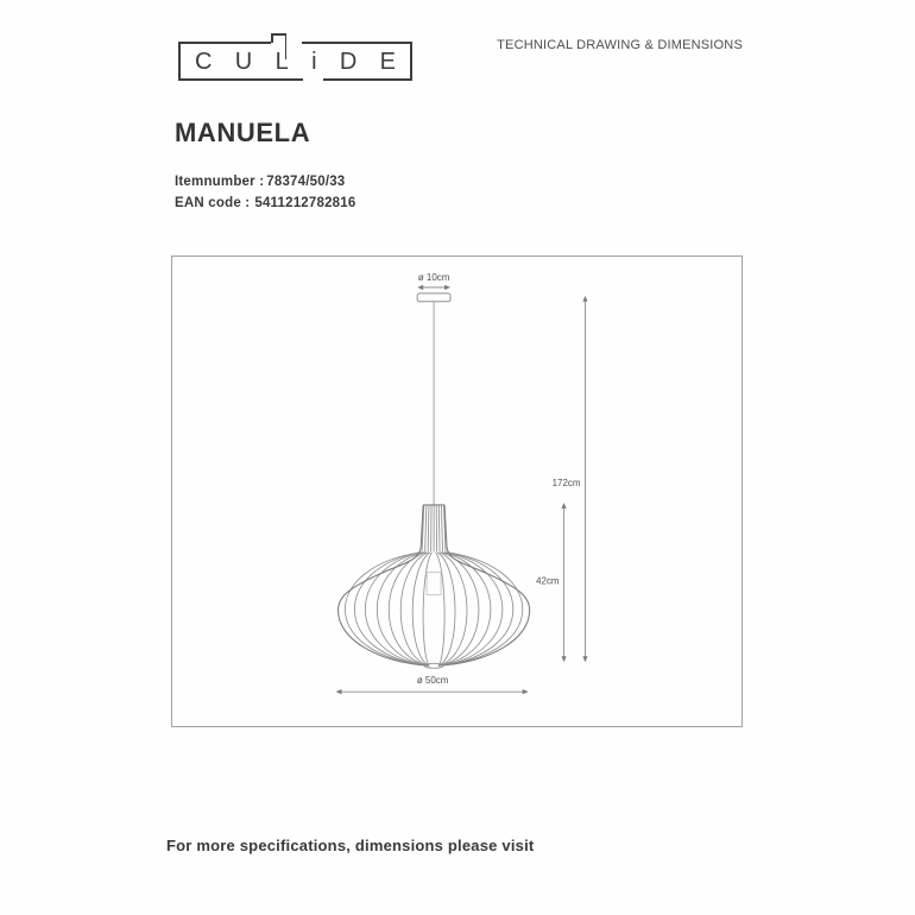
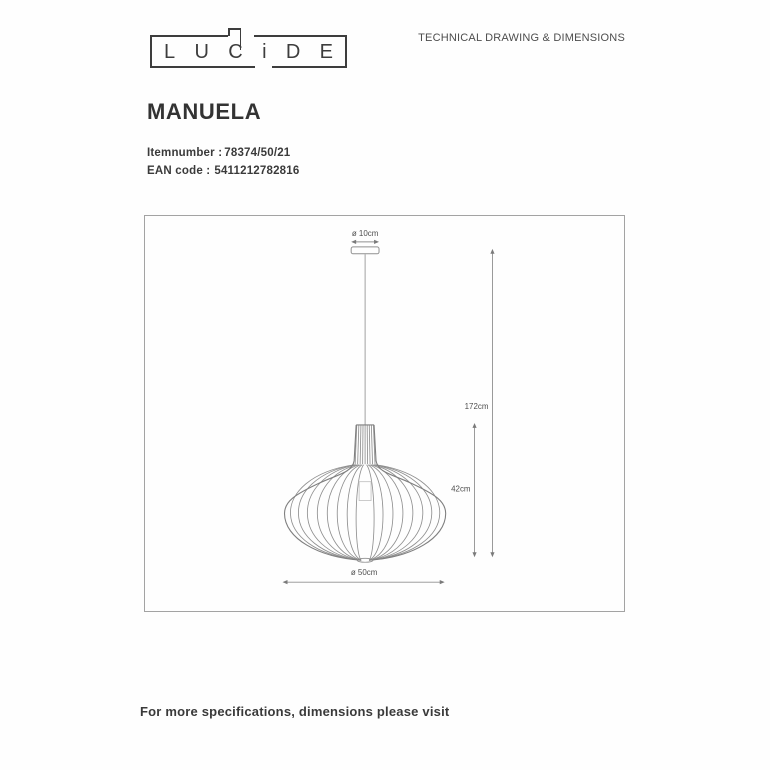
- C
+ L
  U
- L
+ C
  i
  D
  E
  TECHNICAL DRAWING & DIMENSIONS
  MANUELA
- Itemnumber : 78374/50/33
+ Itemnumber : 78374/50/21
  EAN code : 5411212782816
  ø 10cm
  ø 50cm
  42cm
  172cm
  For more specifications, dimensions please visit
